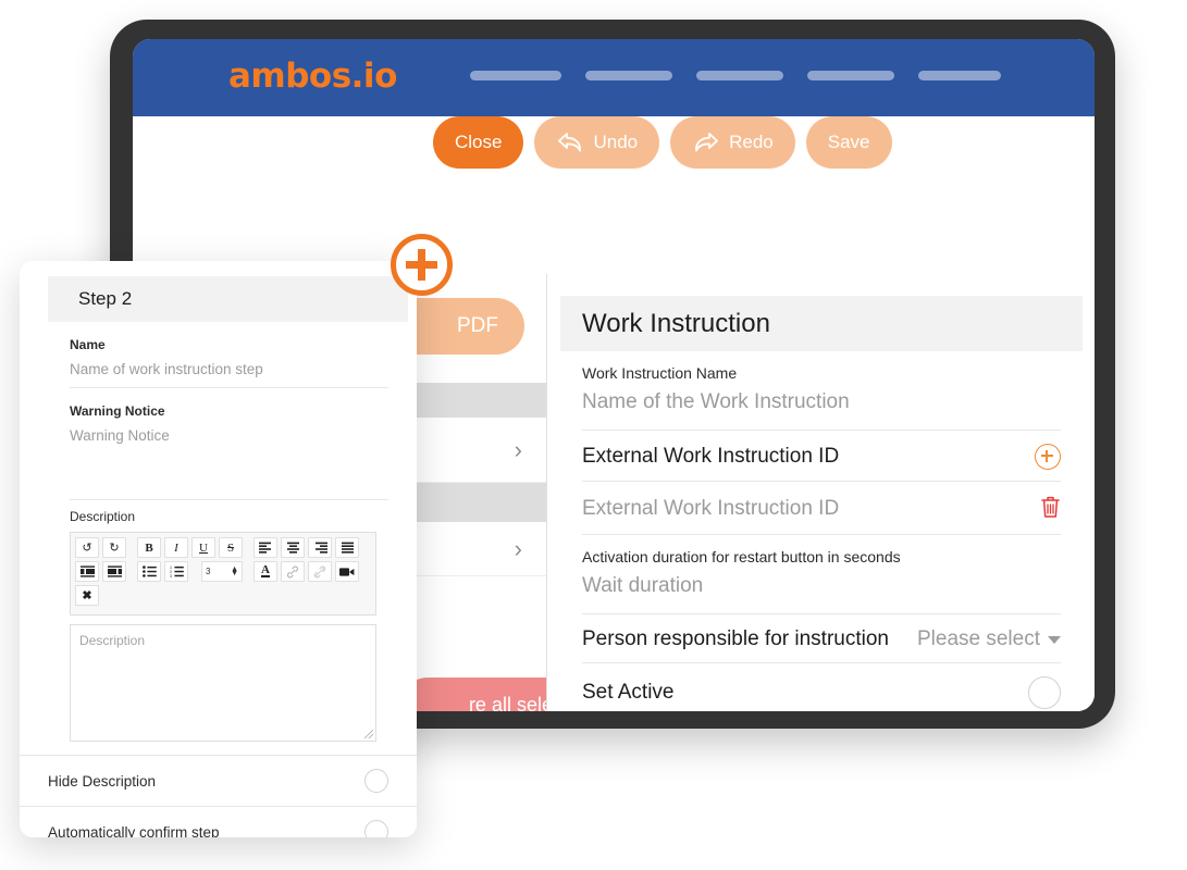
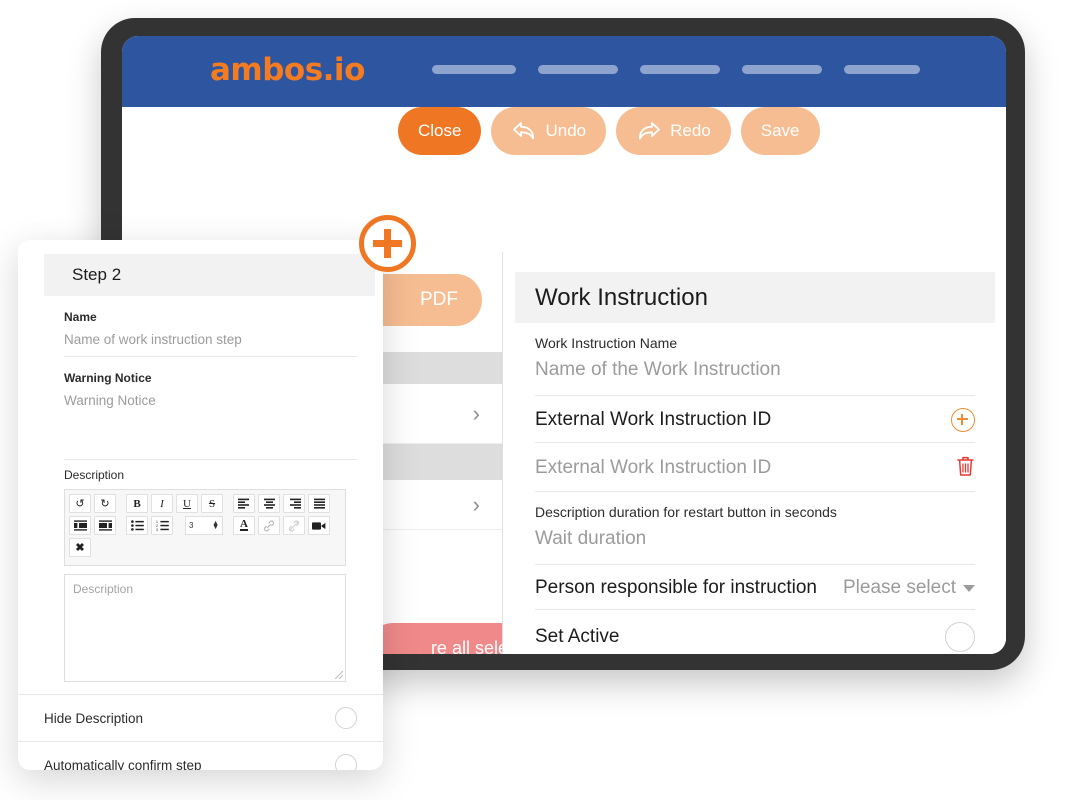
  ambos.io
  Close
  Undo
  Redo
  Save
  PDF
  ›
  ›
  Work Instruction
  Work Instruction Name
  Name of the Work Instruction
  External Work Instruction ID
  External Work Instruction ID
- Activation duration for restart button in seconds
+ Description duration for restart button in seconds
  Wait duration
  Person responsible for instruction
  Please select
  Set Active
  Step 2
  Name
  Name of work instruction step
  Warning Notice
  Warning Notice
  Description
  ↺
  ↻
  B
  I
  U
  S
  3
  A
  ✖
  Description
  Hide Description
  Automatically confirm step
